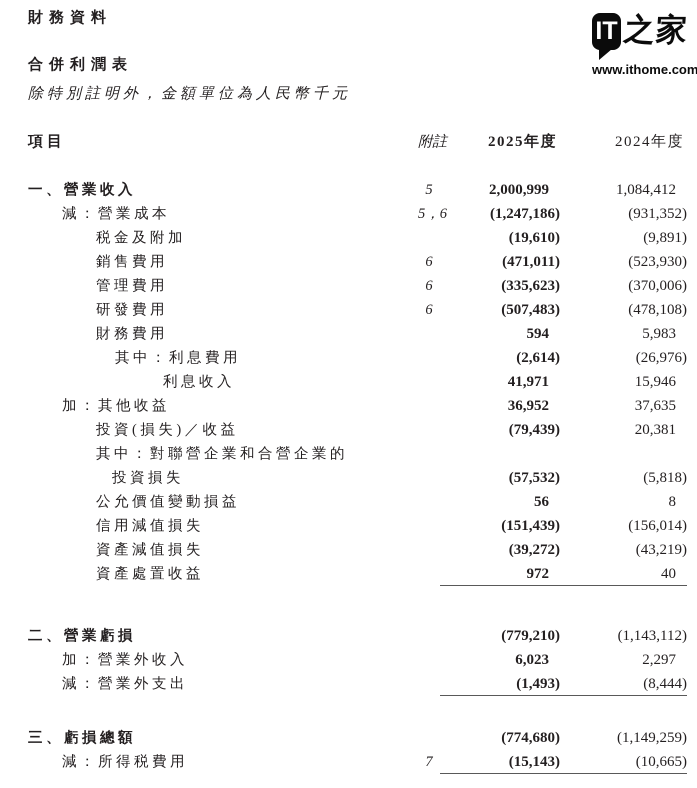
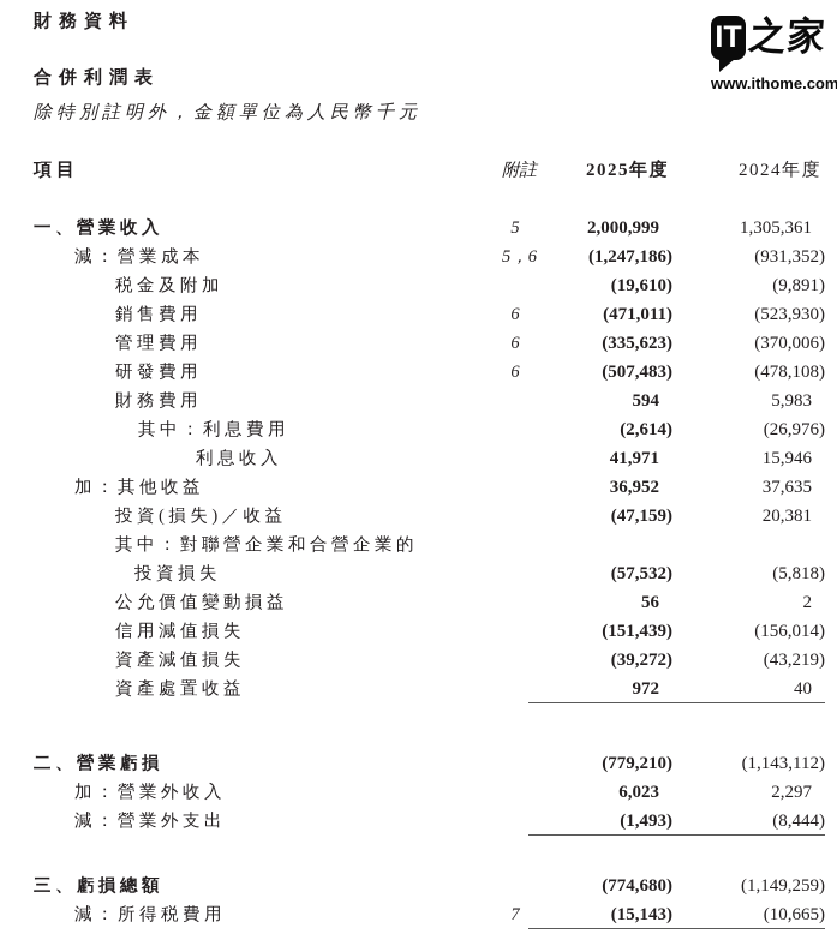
  IT
  www.ithome.com
  財務資料
  合併利潤表
  除特別註明外，金額單位為人民幣千元
  項目
  附註
  2025年度
  2024年度
  一、營業收入
  5
  2,000,999
- 1,084,412
+ 1,305,361
  減：營業成本
  5，6
  (1,247,186)
  (931,352)
  税金及附加
  (19,610)
  (9,891)
  銷售費用
  6
  (471,011)
  (523,930)
  管理費用
  6
  (335,623)
  (370,006)
  研發費用
  6
  (507,483)
  (478,108)
  財務費用
  594
  5,983
  其中：利息費用
  (2,614)
  (26,976)
  利息收入
  41,971
  15,946
  加：其他收益
  36,952
  37,635
  投資(損失)／收益
- (79,439)
+ (47,159)
  20,381
  其中：對聯營企業和合營企業的
  投資損失
  (57,532)
  (5,818)
  公允價值變動損益
  56
- 8
+ 2
  信用減值損失
  (151,439)
  (156,014)
  資產減值損失
  (39,272)
  (43,219)
  資產處置收益
  972
  40
  二、營業虧損
  (779,210)
  (1,143,112)
  加：營業外收入
  6,023
  2,297
  減：營業外支出
  (1,493)
  (8,444)
  三、虧損總額
  (774,680)
  (1,149,259)
  減：所得税費用
  7
  (15,143)
  (10,665)
